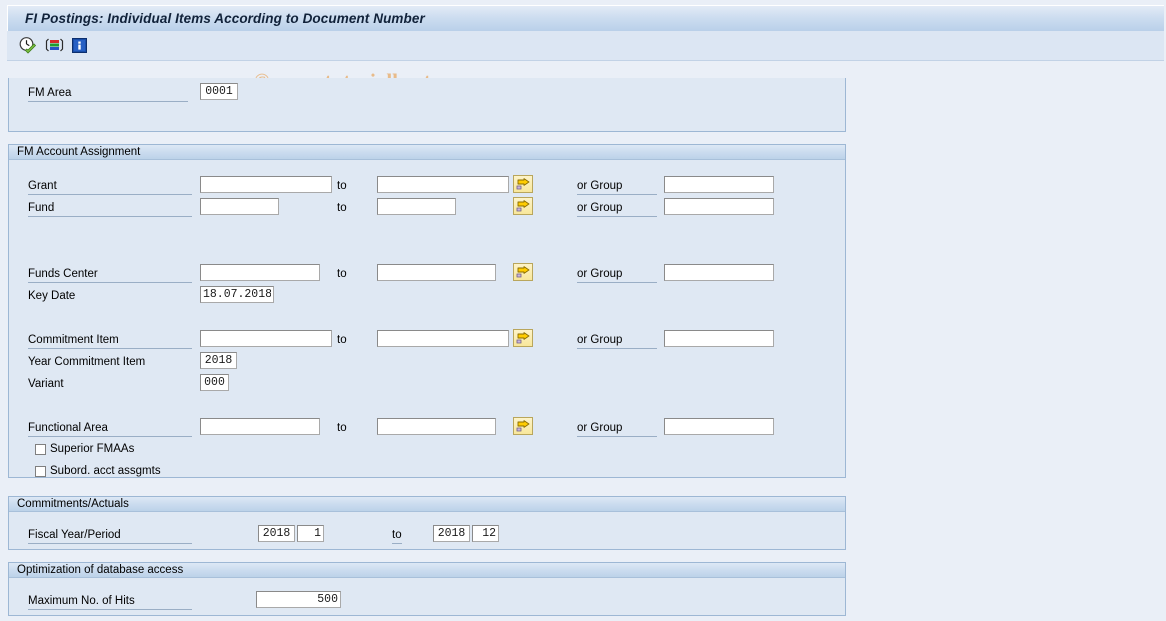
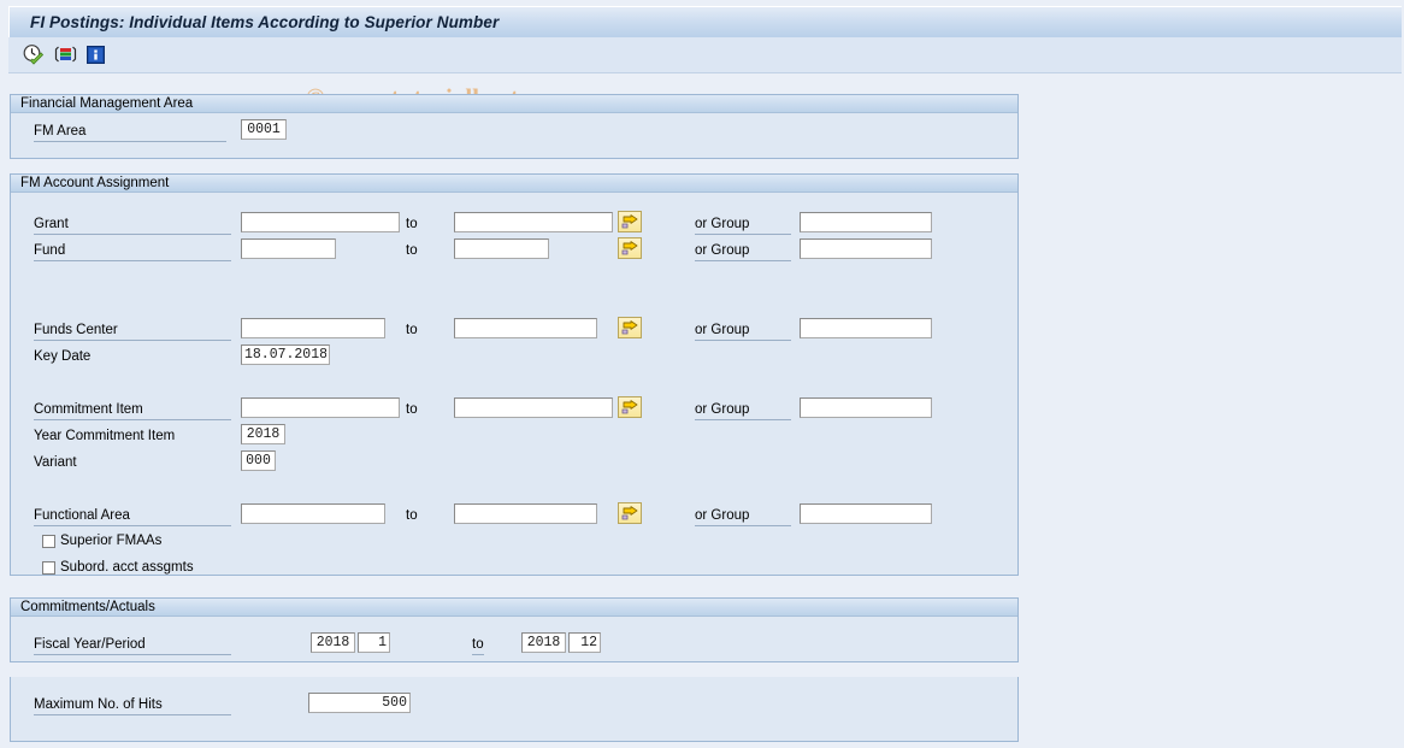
- FI Postings: Individual Items According to Document Number
+ FI Postings: Individual Items According to Superior Number
+ Financial Management Area
  FM Area
  0001
  FM Account Assignment
  Grant
  to
  or Group
  Fund
  to
  or Group
  Funds Center
  to
  or Group
  Key Date
  18.07.2018
  Commitment Item
  to
  or Group
  Year Commitment Item
  2018
  Variant
  000
  Functional Area
  to
  or Group
  Superior FMAAs
  Subord. acct assgmts
  Commitments/Actuals
  Fiscal Year/Period
  2018
  1
  to
  2018
  12
- Optimization of database access
  Maximum No. of Hits
  500
